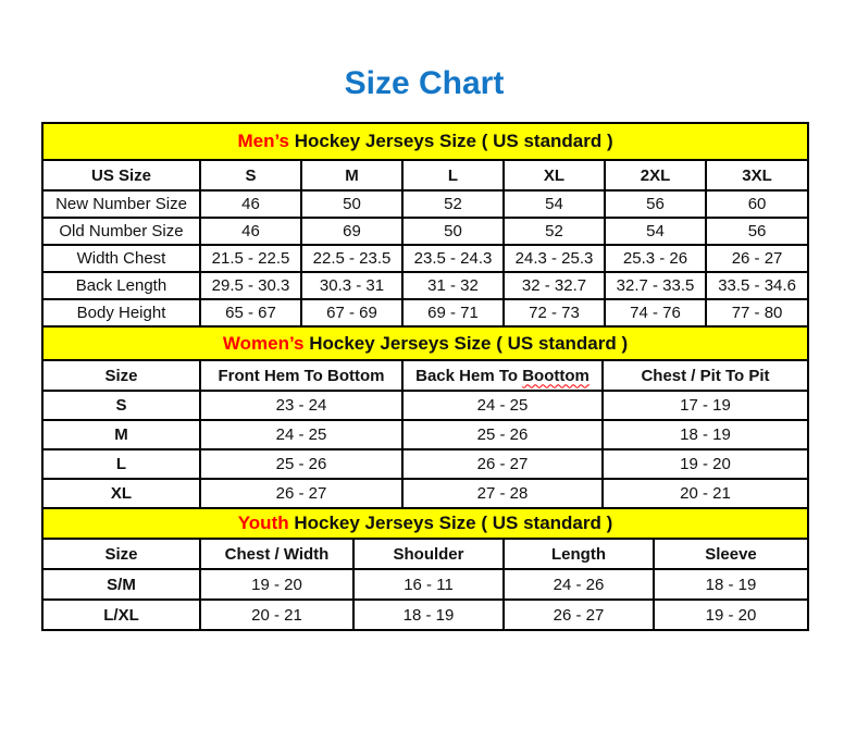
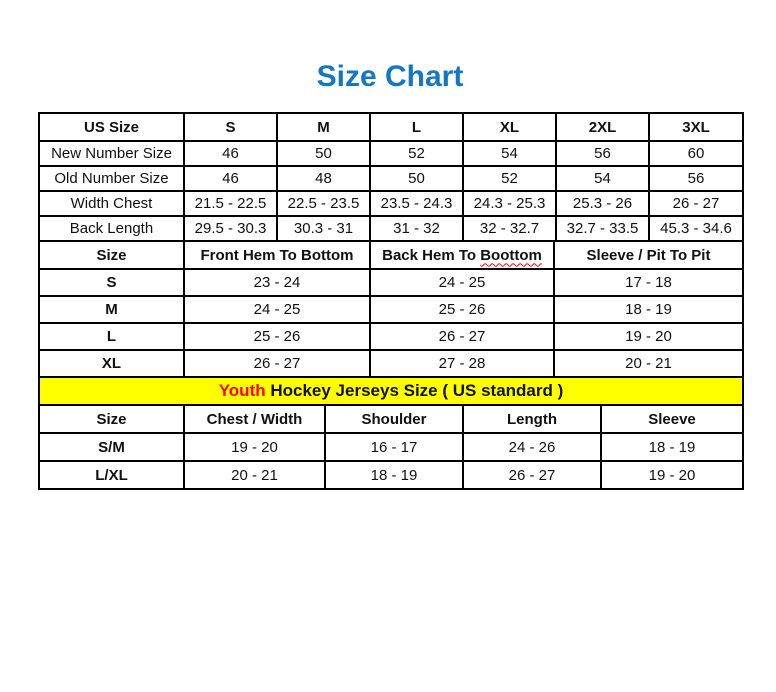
  Size Chart
- Men’s Hockey Jerseys Size ( US standard )
  US Size	S	M	L	XL	2XL	3XL
  New Number Size	46	50	52	54	56	60
- Old Number Size	46	69	50	52	54	56
+ Old Number Size	46	48	50	52	54	56
  Width Chest	21.5 - 22.5	22.5 - 23.5	23.5 - 24.3	24.3 - 25.3	25.3 - 26	26 - 27
- Back Length	29.5 - 30.3	30.3 - 31	31 - 32	32 - 32.7	32.7 - 33.5	33.5 - 34.6
+ Back Length	29.5 - 30.3	30.3 - 31	31 - 32	32 - 32.7	32.7 - 33.5	45.3 - 34.6
- Body Height	65 - 67	67 - 69	69 - 71	72 - 73	74 - 76	77 - 80
- Women’s Hockey Jerseys Size ( US standard )
- Size	Front Hem To Bottom	Back Hem To Boottom	Chest / Pit To Pit
+ Size	Front Hem To Bottom	Back Hem To Boottom	Sleeve / Pit To Pit
- S	23 - 24	24 - 25	17 - 19
+ S	23 - 24	24 - 25	17 - 18
  M	24 - 25	25 - 26	18 - 19
  L	25 - 26	26 - 27	19 - 20
  XL	26 - 27	27 - 28	20 - 21
  Youth Hockey Jerseys Size ( US standard )
  Size	Chest / Width	Shoulder	Length	Sleeve
- S/M	19 - 20	16 - 11	24 - 26	18 - 19
+ S/M	19 - 20	16 - 17	24 - 26	18 - 19
  L/XL	20 - 21	18 - 19	26 - 27	19 - 20
